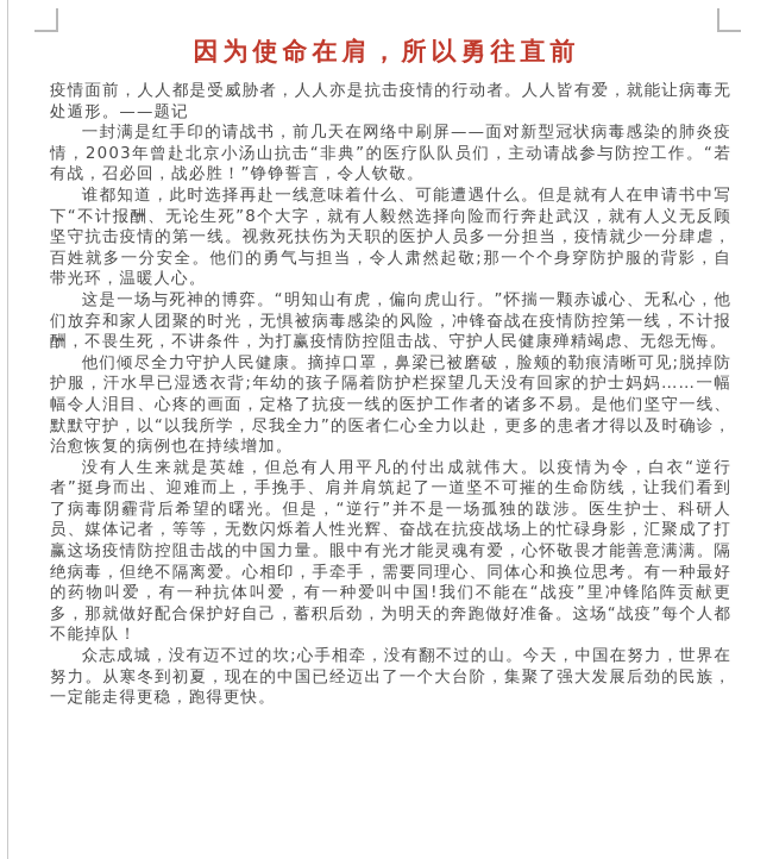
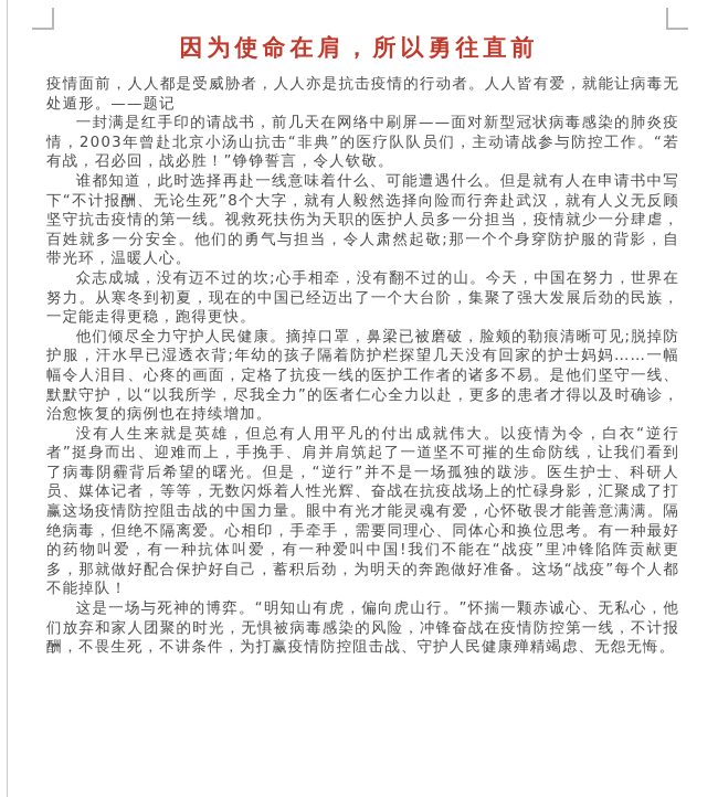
  因为使命在肩，所以勇往直前
  疫情面前，人人都是受威胁者，人人亦是抗击疫情的行动者。人人皆有爱，就能让病毒无处遁形。——题记
  一封满是红手印的请战书，前几天在网络中刷屏——面对新型冠状病毒感染的肺炎疫情，2003年曾赴北京小汤山抗击“非典”的医疗队队员们，主动请战参与防控工作。“若有战，召必回，战必胜！”铮铮誓言，令人钦敬。
  谁都知道，此时选择再赴一线意味着什么、可能遭遇什么。但是就有人在申请书中写下“不计报酬、无论生死”8个大字，就有人毅然选择向险而行奔赴武汉，就有人义无反顾坚守抗击疫情的第一线。视救死扶伤为天职的医护人员多一分担当，疫情就少一分肆虐，百姓就多一分安全。他们的勇气与担当，令人肃然起敬;那一个个身穿防护服的背影，自带光环，温暖人心。
- 这是一场与死神的博弈。“明知山有虎，偏向虎山行。”怀揣一颗赤诚心、无私心，他们放弃和家人团聚的时光，无惧被病毒感染的风险，冲锋奋战在疫情防控第一线，不计报酬，不畏生死，不讲条件，为打赢疫情防控阻击战、守护人民健康殚精竭虑、无怨无悔。
+ 众志成城，没有迈不过的坎;心手相牵，没有翻不过的山。今天，中国在努力，世界在努力。从寒冬到初夏，现在的中国已经迈出了一个大台阶，集聚了强大发展后劲的民族，一定能走得更稳，跑得更快。
  他们倾尽全力守护人民健康。摘掉口罩，鼻梁已被磨破，脸颊的勒痕清晰可见;脱掉防护服，汗水早已湿透衣背;年幼的孩子隔着防护栏探望几天没有回家的护士妈妈……一幅幅令人泪目、心疼的画面，定格了抗疫一线的医护工作者的诸多不易。是他们坚守一线、默默守护，以“以我所学，尽我全力”的医者仁心全力以赴，更多的患者才得以及时确诊，治愈恢复的病例也在持续增加。
  没有人生来就是英雄，但总有人用平凡的付出成就伟大。以疫情为令，白衣“逆行者”挺身而出、迎难而上，手挽手、肩并肩筑起了一道坚不可摧的生命防线，让我们看到了病毒阴霾背后希望的曙光。但是，“逆行”并不是一场孤独的跋涉。医生护士、科研人员、媒体记者，等等，无数闪烁着人性光辉、奋战在抗疫战场上的忙碌身影，汇聚成了打赢这场疫情防控阻击战的中国力量。眼中有光才能灵魂有爱，心怀敬畏才能善意满满。隔绝病毒，但绝不隔离爱。心相印，手牵手，需要同理心、同体心和换位思考。有一种最好的药物叫爱，有一种抗体叫爱，有一种爱叫中国!我们不能在“战疫”里冲锋陷阵贡献更多，那就做好配合保护好自己，蓄积后劲，为明天的奔跑做好准备。这场“战疫”每个人都不能掉队！
- 众志成城，没有迈不过的坎;心手相牵，没有翻不过的山。今天，中国在努力，世界在努力。从寒冬到初夏，现在的中国已经迈出了一个大台阶，集聚了强大发展后劲的民族，一定能走得更稳，跑得更快。
+ 这是一场与死神的博弈。“明知山有虎，偏向虎山行。”怀揣一颗赤诚心、无私心，他们放弃和家人团聚的时光，无惧被病毒感染的风险，冲锋奋战在疫情防控第一线，不计报酬，不畏生死，不讲条件，为打赢疫情防控阻击战、守护人民健康殚精竭虑、无怨无悔。
